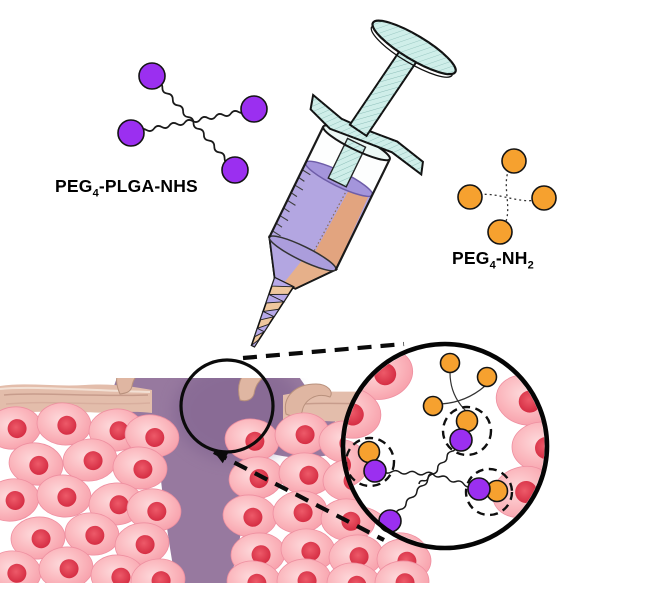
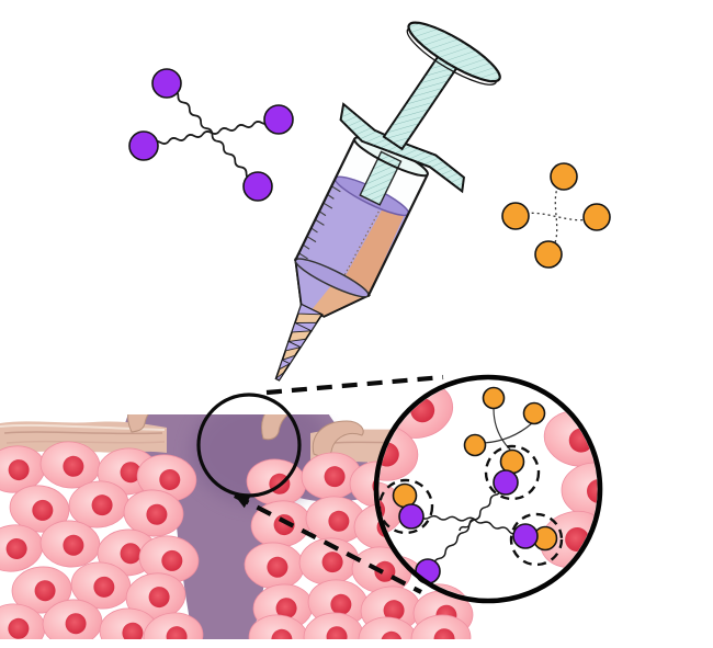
- PEG4-PLGA-NHS
- PEG4-NH2
